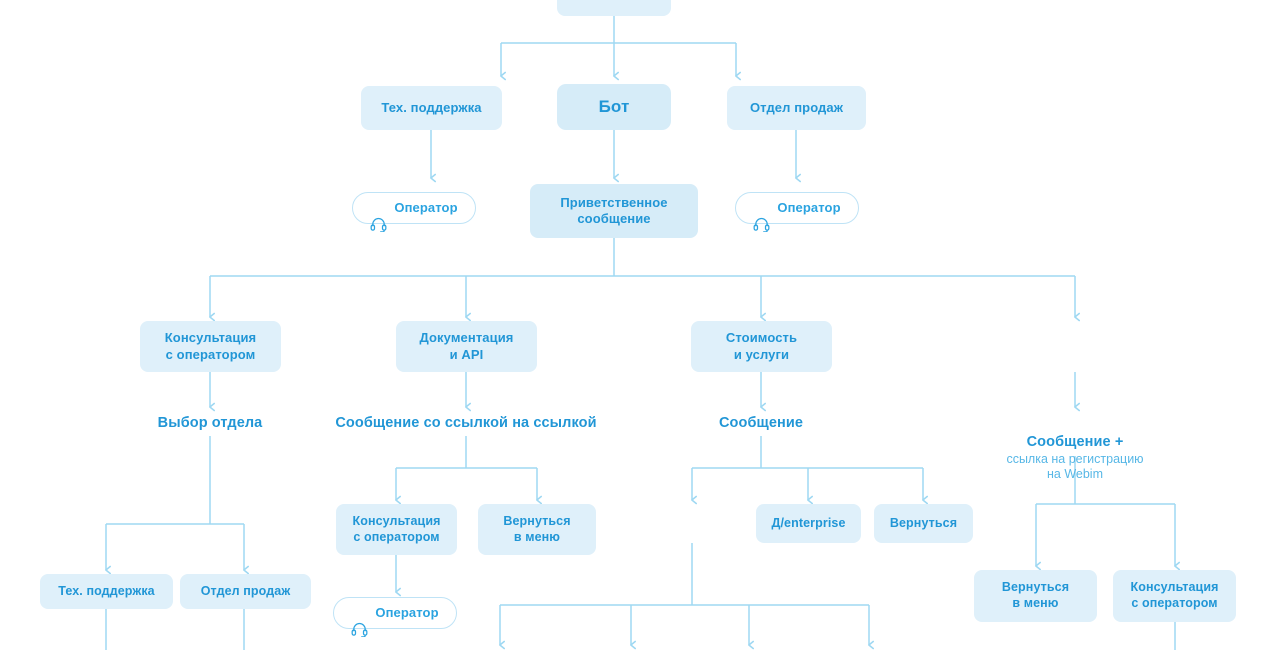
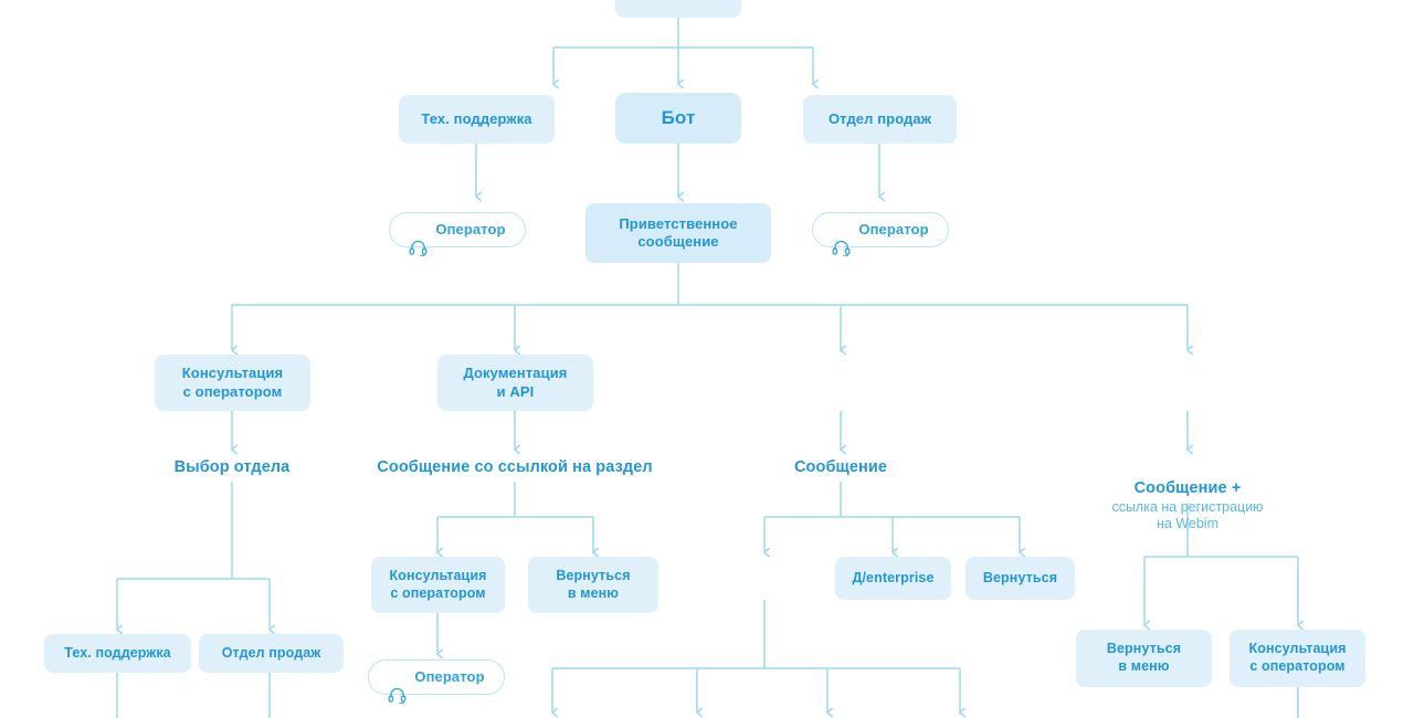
  Тех. поддержка
  Бот
  Отдел продаж
  Оператор
  Приветственное
  сообщение
  Оператор
  Консультация
  с оператором
  Документация
  и API
- Стоимость
- и услуги
  Выбор отдела
- Сообщение со ссылкой на ссылкой
+ Сообщение со ссылкой на раздел
  Сообщение
  Сообщение +
  ссылка на регистрацию
  на Webim
  Консультация
  с оператором
  Вернуться
  в меню
  Д/enterprise
  Вернуться
  Вернуться
  в меню
  Консультация
  с оператором
  Тех. поддержка
  Отдел продаж
  Оператор
